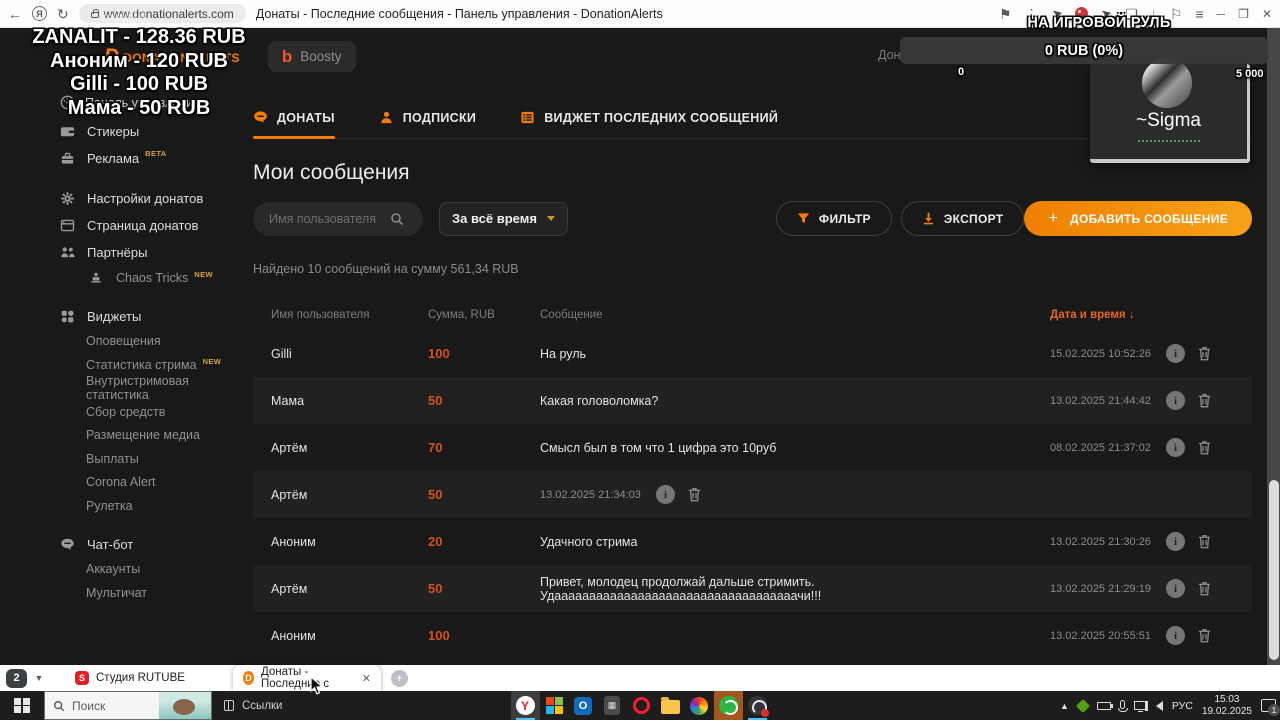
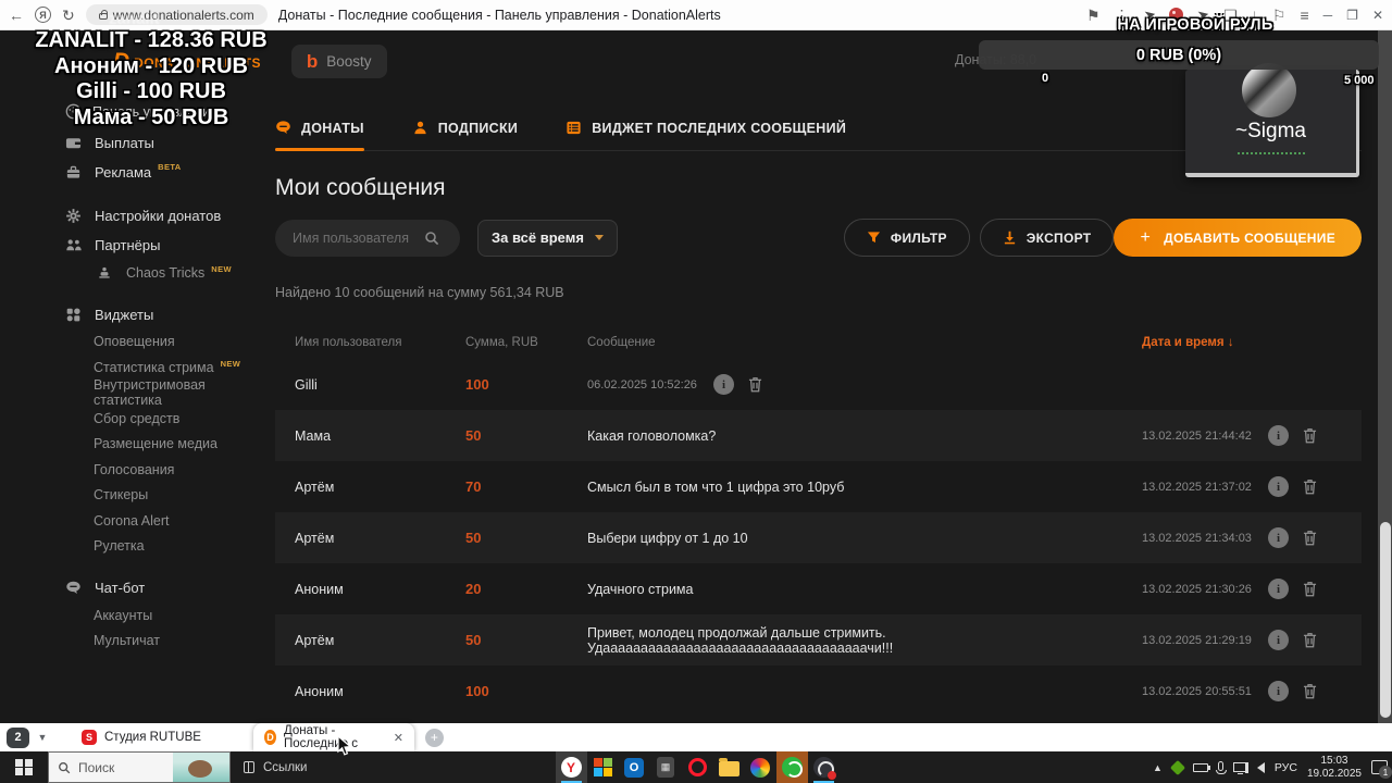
  ←
  Я
  ↻
  www.donationalerts.com
  Донаты - Последние сообщения - Панель управления - DonationAlerts
  ⚑
  ⋮
  ❏
  ↓
  ⚐
  ≡
  ─
  ❐
  ✕
  D
  DONATIONALERTS
  b
  Boosty
  Панель управления
- Стикеры
+ Выплаты
  Реклама
  BETA
  Настройки донатов
- Страница донатов
  Партнёры
  Chaos Tricks
  NEW
  Виджеты
  Оповещения
  Статистика стрима
  NEW
  Внутристримовая статистика
  Сбор средств
  Размещение медиа
+ Голосования
- Выплаты
+ Стикеры
  Corona Alert
  Рулетка
  Чат-бот
  Аккаунты
  Мультичат
  ДОНАТЫ
  ПОДПИСКИ
  ВИДЖЕТ ПОСЛЕДНИХ СООБЩЕНИЙ
  Мои сообщения
  Имя пользователя
  За всё время
  ФИЛЬТР
  ЭКСПОРТ
  +
  ДОБАВИТЬ СООБЩЕНИЕ
  Найдено 10 сообщений на сумму 561,34 RUB
  Имя пользователя
  Сумма, RUB
  Сообщение
  Дата и время ↓
  Gilli
  100
- На руль
- 15.02.2025 10:52:26
+ 06.02.2025 10:52:26
  i
  Мама
  50
  Какая головоломка?
  13.02.2025 21:44:42
  i
  Артём
  70
  Смысл был в том что 1 цифра это 10руб
- 08.02.2025 21:37:02
+ 13.02.2025 21:37:02
  i
  Артём
  50
+ Выбери цифру от 1 до 10
  13.02.2025 21:34:03
  i
  Аноним
  20
  Удачного стрима
  13.02.2025 21:30:26
  i
  Артём
  50
  Привет, молодец продолжай дальше стримить. Удааааааааааааааааааааааааааааааааааачи!!!
  13.02.2025 21:29:19
  i
  Аноним
  100
  13.02.2025 20:55:51
  i
  2
  ▼
  S
  Студия RUTUBE
  D
  Донаты - Последн с
  ✕
  +
  Поиск
  Ссылки
  Y
  O
  ▦
  ▲
  РУС
  15:03
  19.02.2025
  1
  zanalit
  ZANALIT - 128.36 RUB
  Аноним - 120 RUB
  Gilli - 100 RUB
  Мама - 50 RUB
  НА ИГРОВОЙ РУЛЬ
  0 RUB (0%)
  0
  5 000
  ~Sigma
